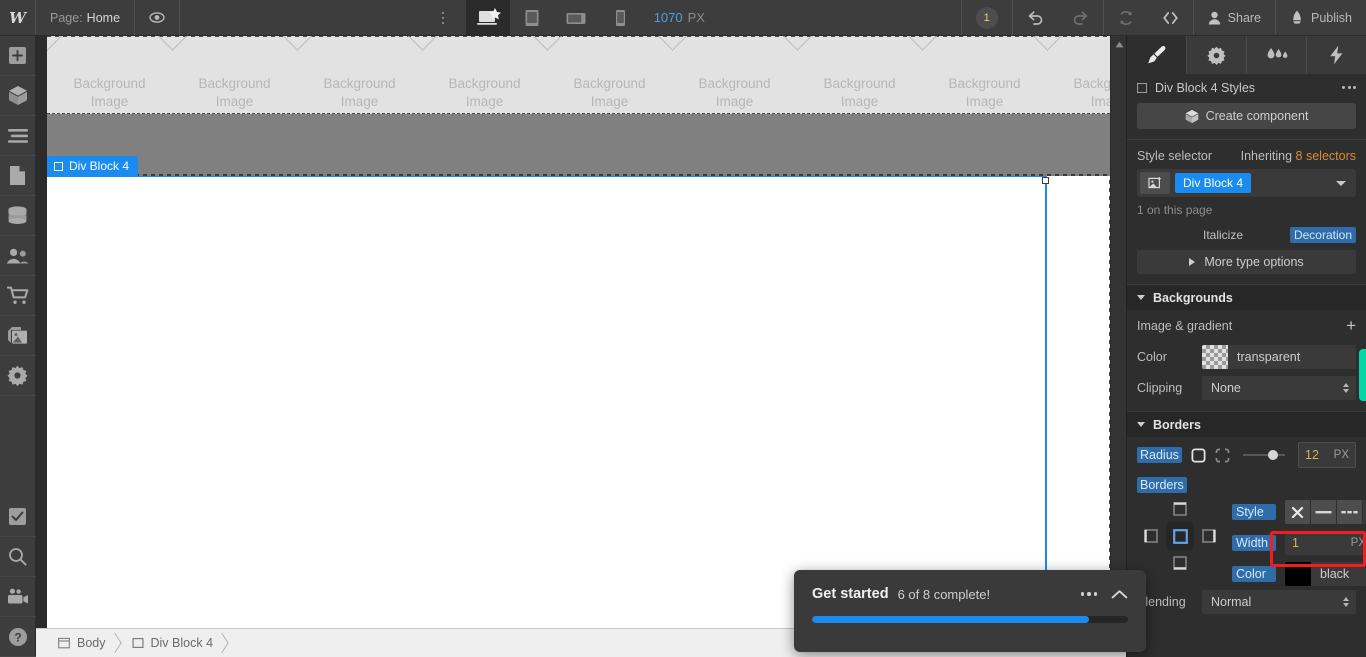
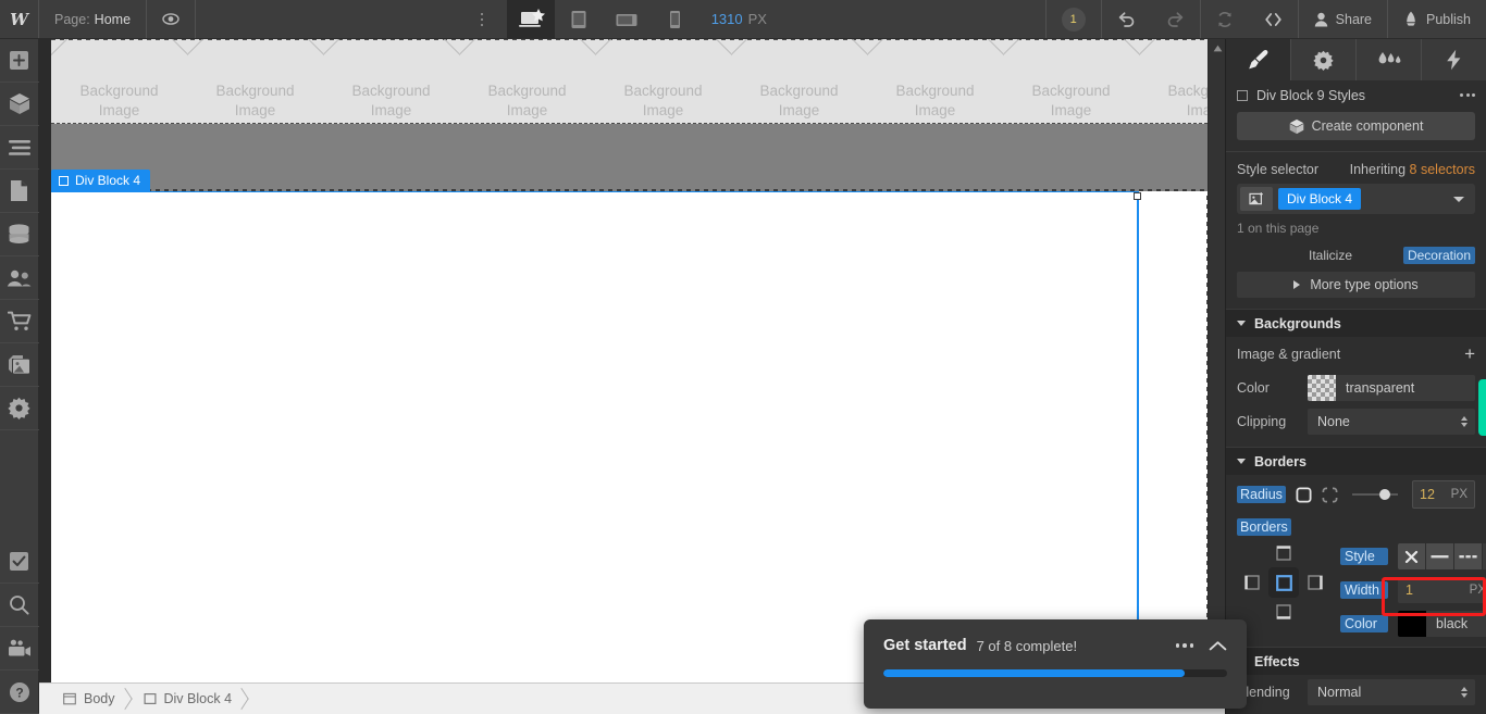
  W
  Page:
  Home
- 1070
+ 1310
  PX
  1
  Share
  Publish
  ?
  Background
  Image
  Background
  Image
  Background
  Image
  Background
  Image
  Background
  Image
  Background
  Image
  Background
  Image
  Background
  Image
  Div Block 4
  Get started
- 6 of 8 complete!
+ 7 of 8 complete!
  Body
  Div Block 4
- Div Block 4 Styles
+ Div Block 9 Styles
  Create component
  Style selector
  Inheriting 8 selectors
  Div Block 4
  1 on this page
  Italicize
  Decoration
  More type options
  Backgrounds
  Image & gradient
  +
  Color
  transparent
  Clipping
  None
  Borders
  Radius
  12
  PX
  Borders
  Style
  Width
  1
  PX
  Color
  black
+ Effects
  lending
  Normal
